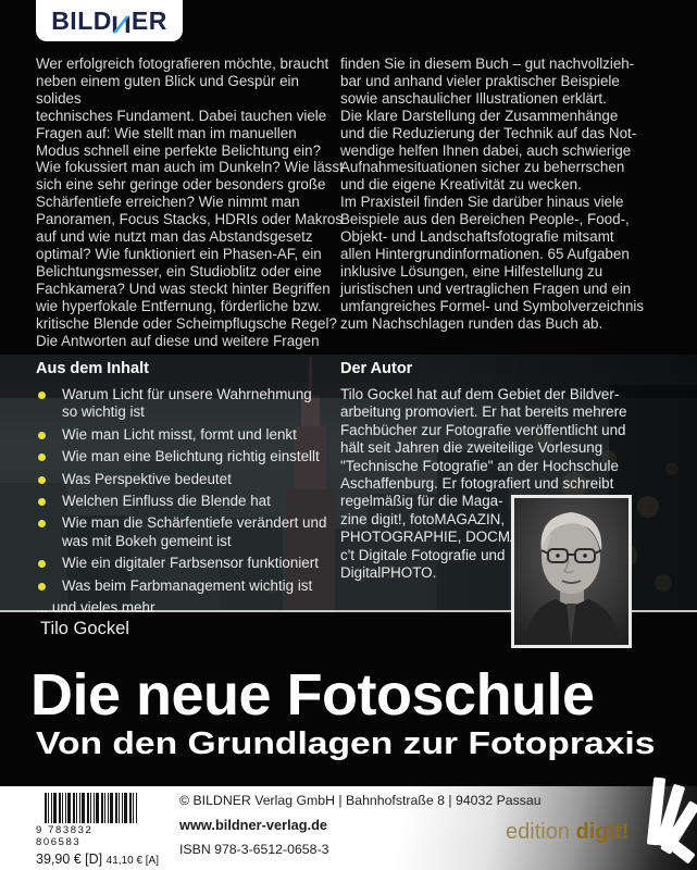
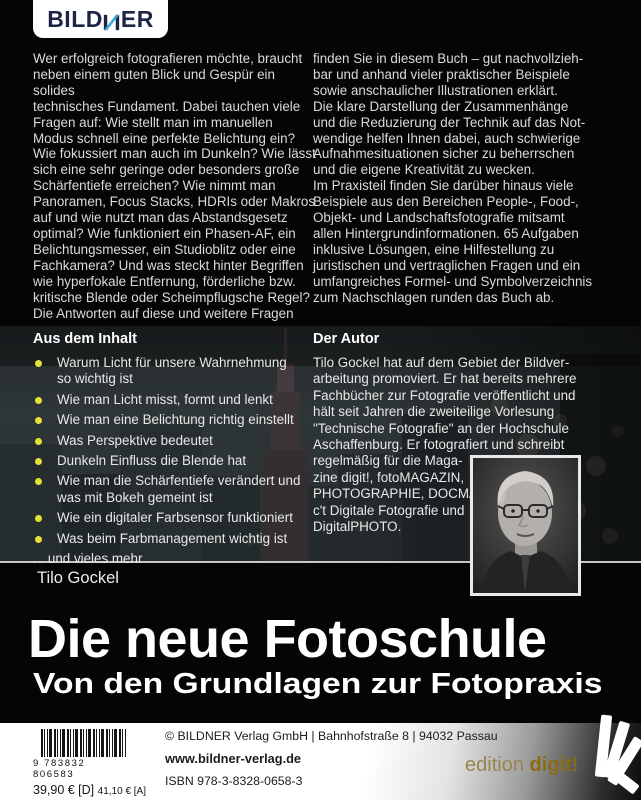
  BILD
  ER
  Wer erfolgreich fotografieren möchte, braucht
  neben einem guten Blick und Gespür ein solides
  technisches Fundament. Dabei tauchen viele
  Fragen auf: Wie stellt man im manuellen
  Modus schnell eine perfekte Belichtung ein?
  Wie fokussiert man auch im Dunkeln? Wie lässt
  sich eine sehr geringe oder besonders große
  Schärfentiefe erreichen? Wie nimmt man
  Panoramen, Focus Stacks, HDRIs oder Makros
  auf und wie nutzt man das Abstandsgesetz
  optimal? Wie funktioniert ein Phasen-AF, ein
  Belichtungsmesser, ein Studioblitz oder eine
  Fachkamera? Und was steckt hinter Begriffen
  wie hyperfokale Entfernung, förderliche bzw.
  kritische Blende oder Scheimpflugsche Regel?
  Die Antworten auf diese und weitere Fragen
  finden Sie in diesem Buch – gut nachvollzieh-
  bar und anhand vieler praktischer Beispiele
  sowie anschaulicher Illustrationen erklärt.
  Die klare Darstellung der Zusammenhänge
  und die Reduzierung der Technik auf das Not-
  wendige helfen Ihnen dabei, auch schwierige
  Aufnahmesituationen sicher zu beherrschen
  und die eigene Kreativität zu wecken.
  Im Praxisteil finden Sie darüber hinaus viele
  Beispiele aus den Bereichen People-, Food-,
  Objekt- und Landschaftsfotografie mitsamt
  allen Hintergrundinformationen. 65 Aufgaben
  inklusive Lösungen, eine Hilfestellung zu
  juristischen und vertraglichen Fragen und ein
  umfangreiches Formel- und Symbolverzeichnis
  zum Nachschlagen runden das Buch ab.
  Aus dem Inhalt
  Warum Licht für unsere Wahrnehmung
  so wichtig ist
  Wie man Licht misst, formt und lenkt
  Wie man eine Belichtung richtig einstellt
  Was Perspektive bedeutet
- Welchen Einfluss die Blende hat
+ Dunkeln Einfluss die Blende hat
  Wie man die Schärfentiefe verändert und
  was mit Bokeh gemeint ist
  Wie ein digitaler Farbsensor funktioniert
  Was beim Farbmanagement wichtig ist
  ... und vieles mehr
  Der Autor
  Tilo Gockel hat auf dem Gebiet der Bildver-
  arbeitung promoviert. Er hat bereits mehrere
  Fachbücher zur Fotografie veröffentlicht und
  hält seit Jahren die zweiteilige Vorlesung
  "Technische Fotografie" an der Hochschule
  Aschaffenburg. Er fotografiert und schreibt
  regelmäßig für die Maga-
  zine digit!, fotoMAGAZIN,
  PHOTOGRAPHIE, DOCM
  c't Digitale Fotografie und
  DigitalPHOTO.
  Tilo Gockel
  Die neue Fotoschule
  Von den Grundlagen zur Fotopraxis
  9 783832 806583
  39,90 € [D] 41,10 € [A]
  © BILDNER Verlag GmbH | Bahnhofstraße 8 | 94032 Passau
  www.bildner-verlag.de
- ISBN 978-3-6512-0658-3
+ ISBN 978-3-8328-0658-3
  edition digit!
